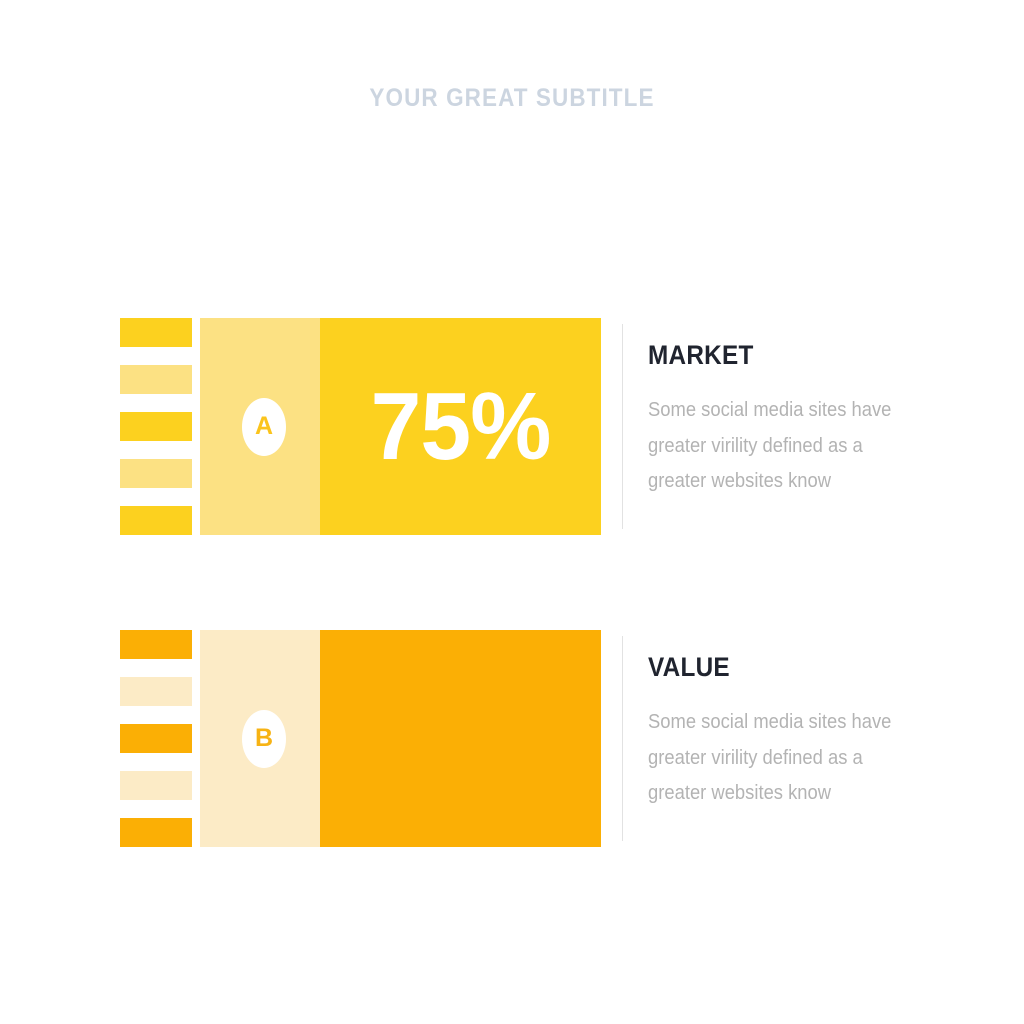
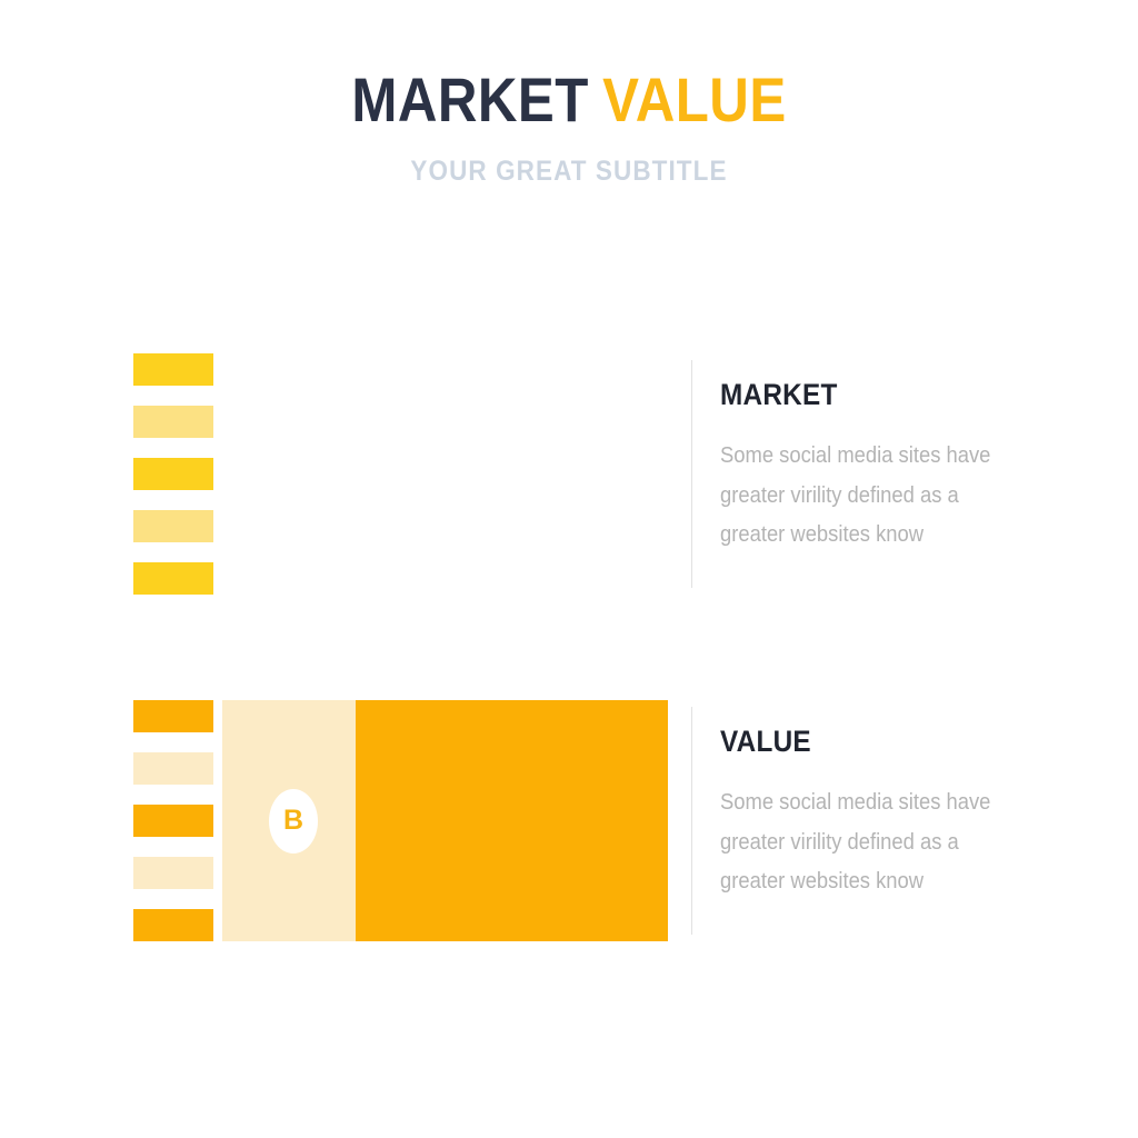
+ MARKET VALUE
  YOUR GREAT SUBTITLE
- A
- 75%
  MARKET
  Some social media sites have
  greater virility defined as a
  greater websites know
  B
  VALUE
  Some social media sites have
  greater virility defined as a
  greater websites know
